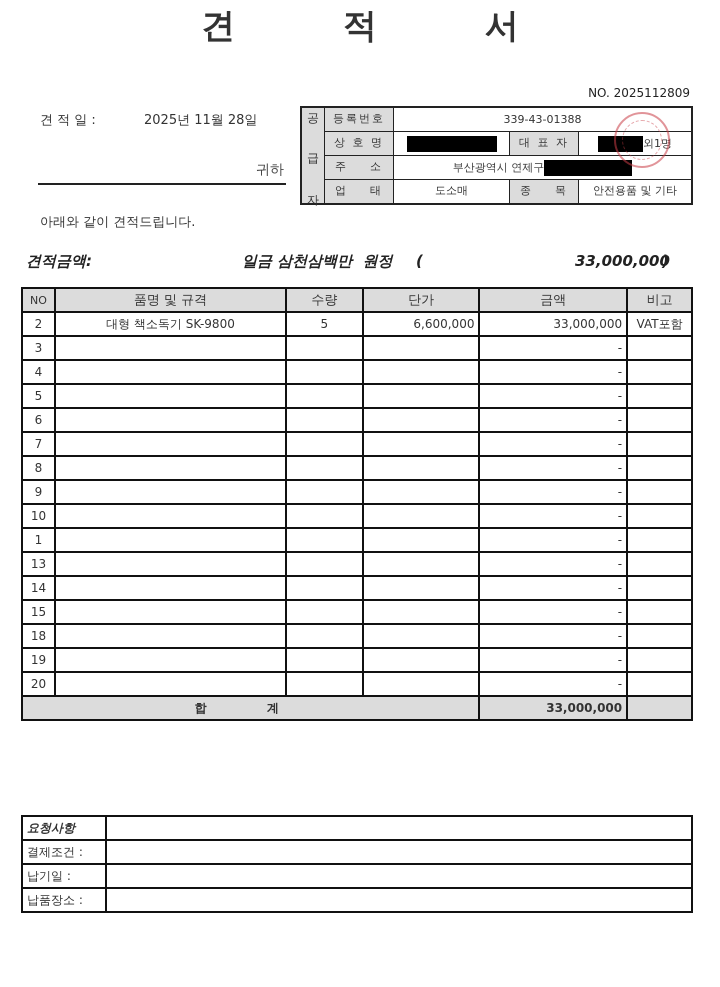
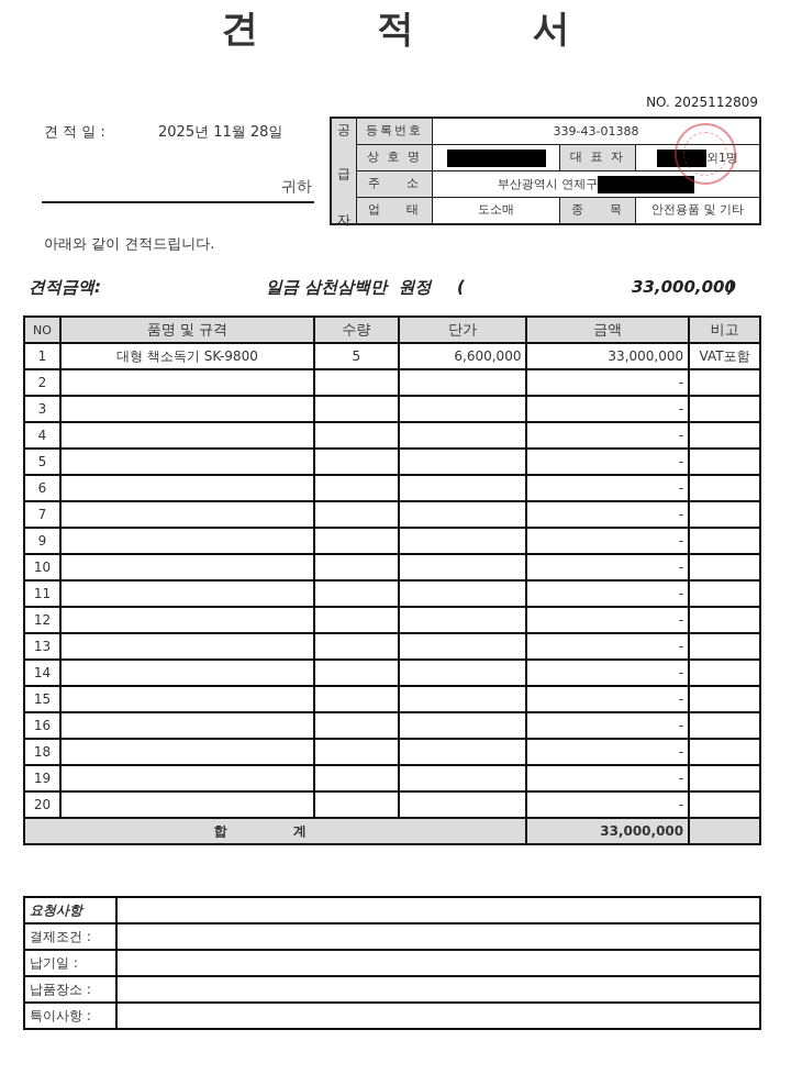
  견 적 서
  NO. 2025112809
  견 적 일 :
  2025년 11월 28일
  귀하
  아래와 같이 견적드립니다.
  공 급 자	등록번호	339-43-01388
  상 호 명		대 표 자	외1명
  주 소	부산광역시 연제구
  업 태	도소매	종 목	안전용품 및 기타
  견적금액:
  일금 삼천삼백만 원정
  (
  33,000,000
  )
  NO	품명 및 규격	수량	단가	금액	비고
- 2	대형 책소독기 SK-9800	5	6,600,000	33,000,000	VAT포함
+ 1	대형 책소독기 SK-9800	5	6,600,000	33,000,000	VAT포함
+ 2				-
  3				-
  4				-
  5				-
  6				-
  7				-
- 8				-
  9				-
  10				-
+ 11				-
- 1				-
+ 12				-
  13				-
  14				-
  15				-
+ 16				-
  18				-
  19				-
  20				-
  합 계	33,000,000
  요청사항
  결제조건 :
  납기일 :
  납품장소 :
+ 특이사항 :
